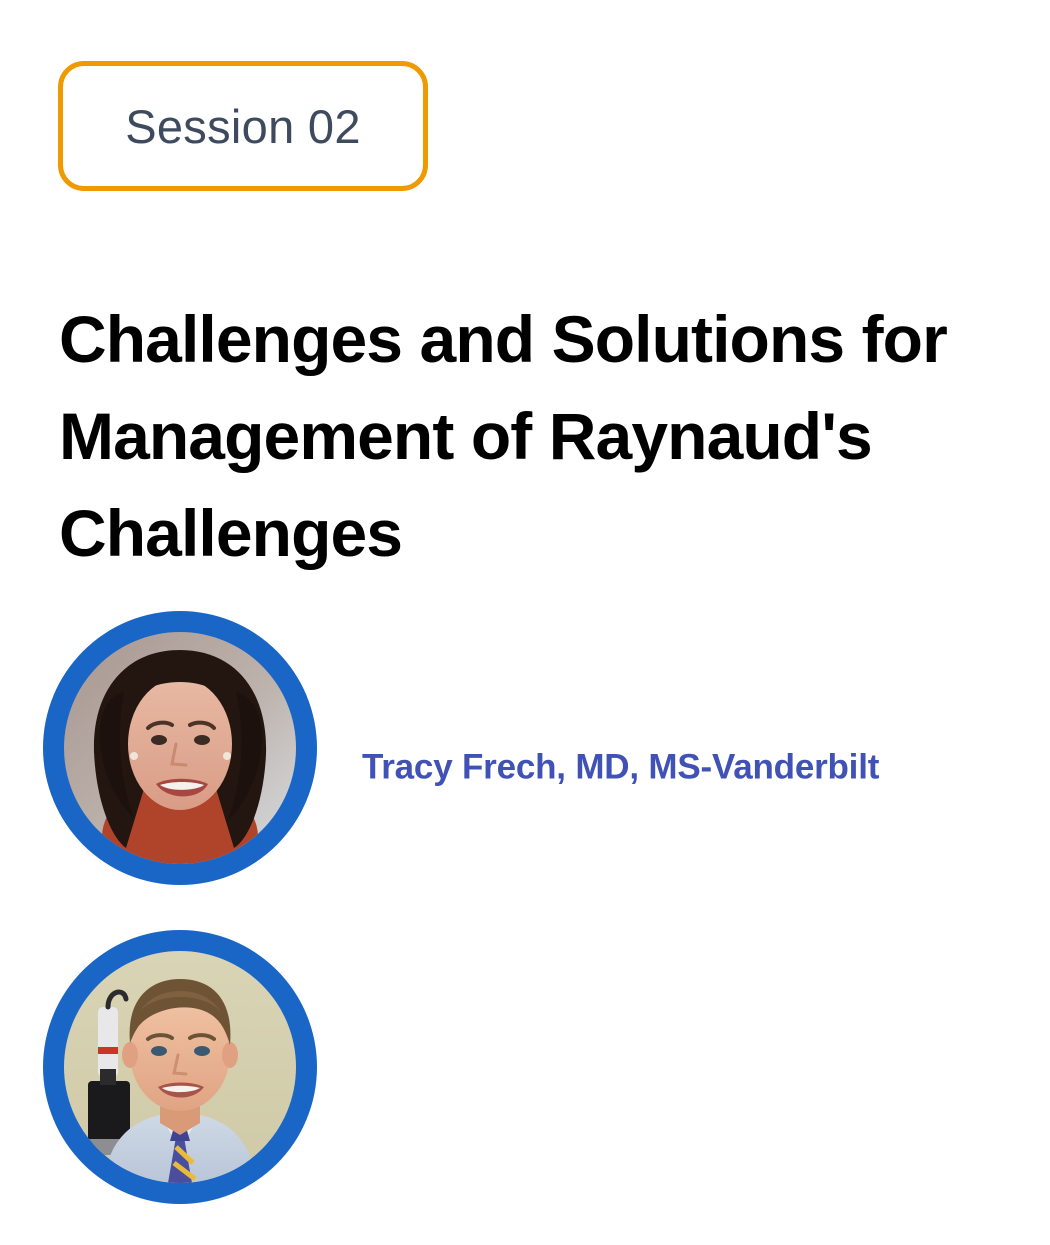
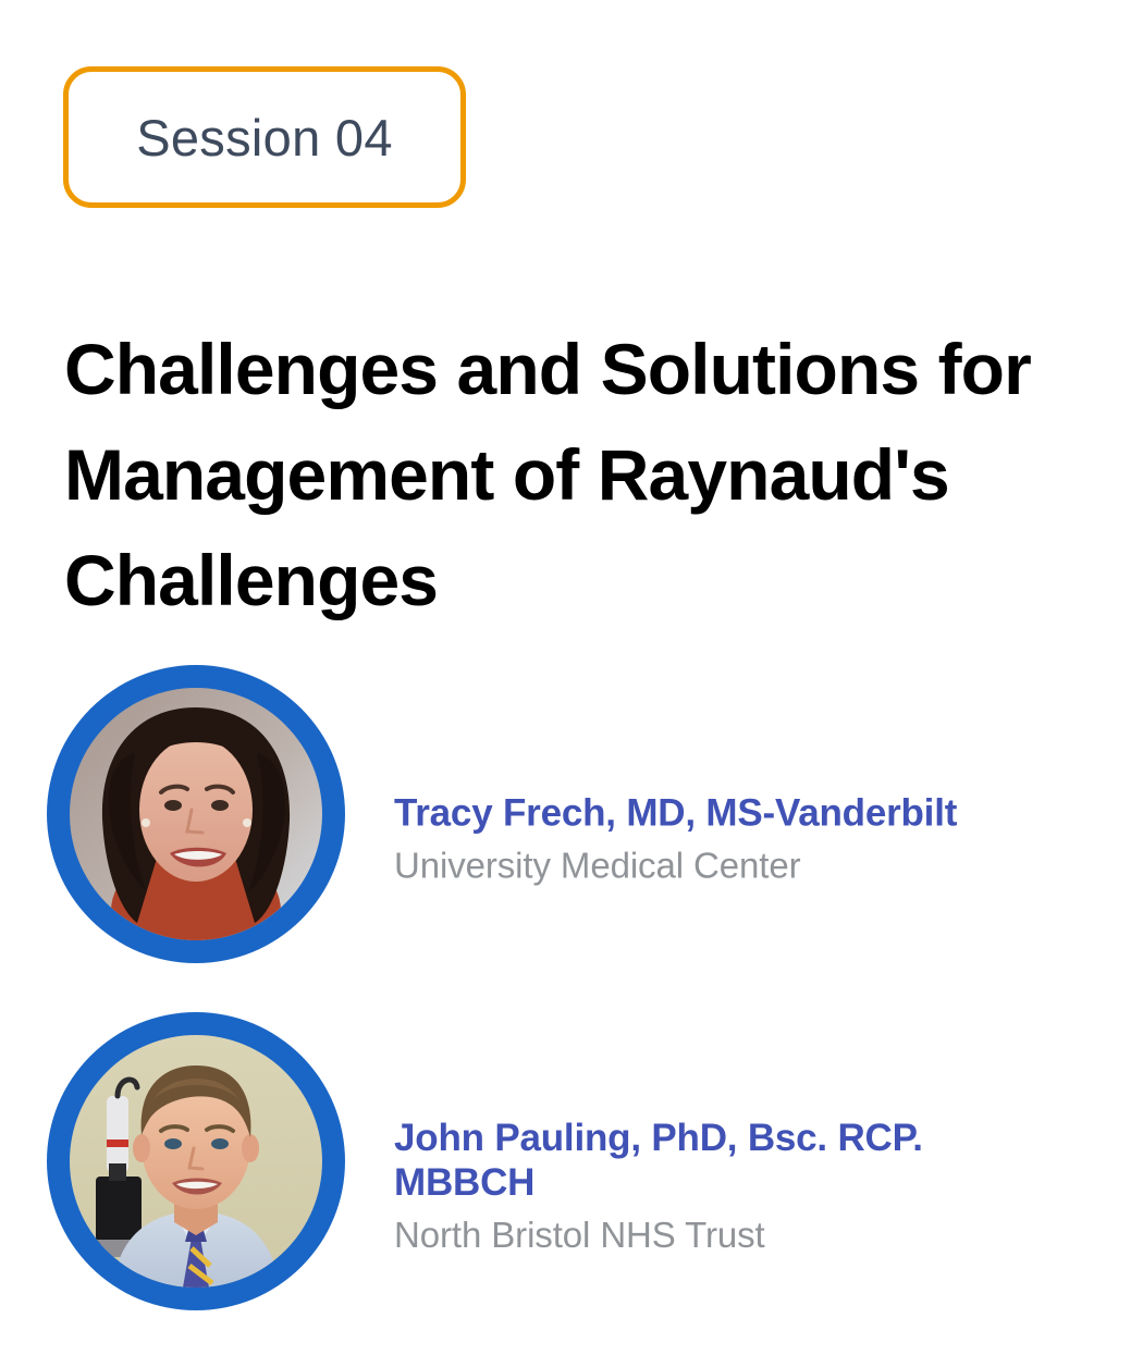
- Session 02
+ Session 04
  Challenges and Solutions for Management of Raynaud's Challenges
  Tracy Frech, MD, MS-Vanderbilt
+ University Medical Center
+ John Pauling, PhD, Bsc. RCP. MBBCH
+ North Bristol NHS Trust
